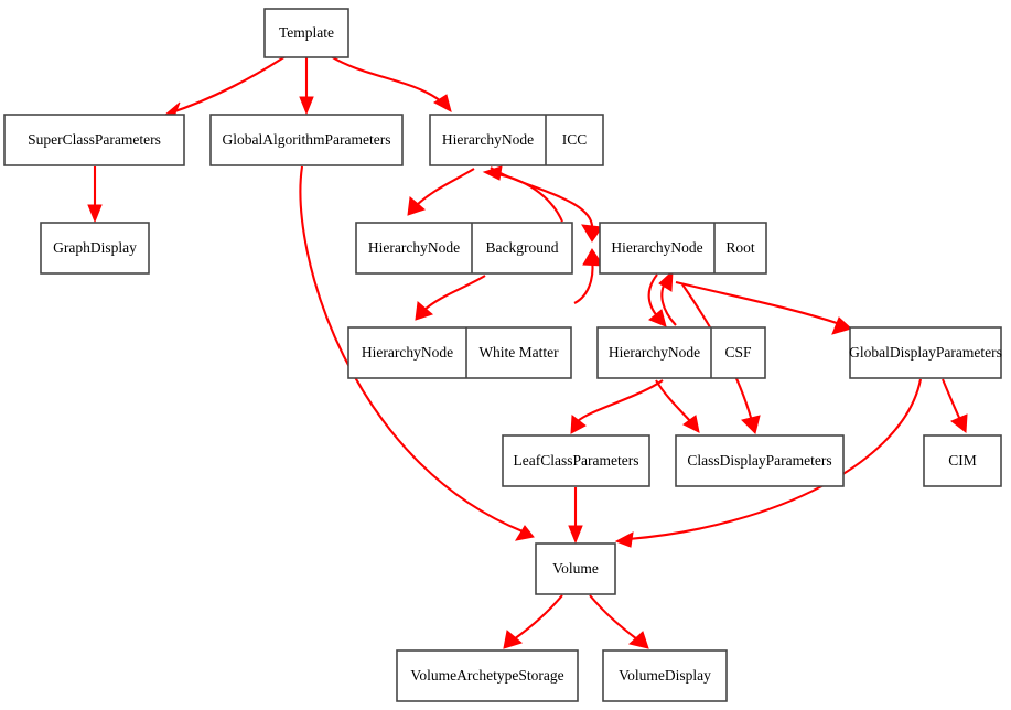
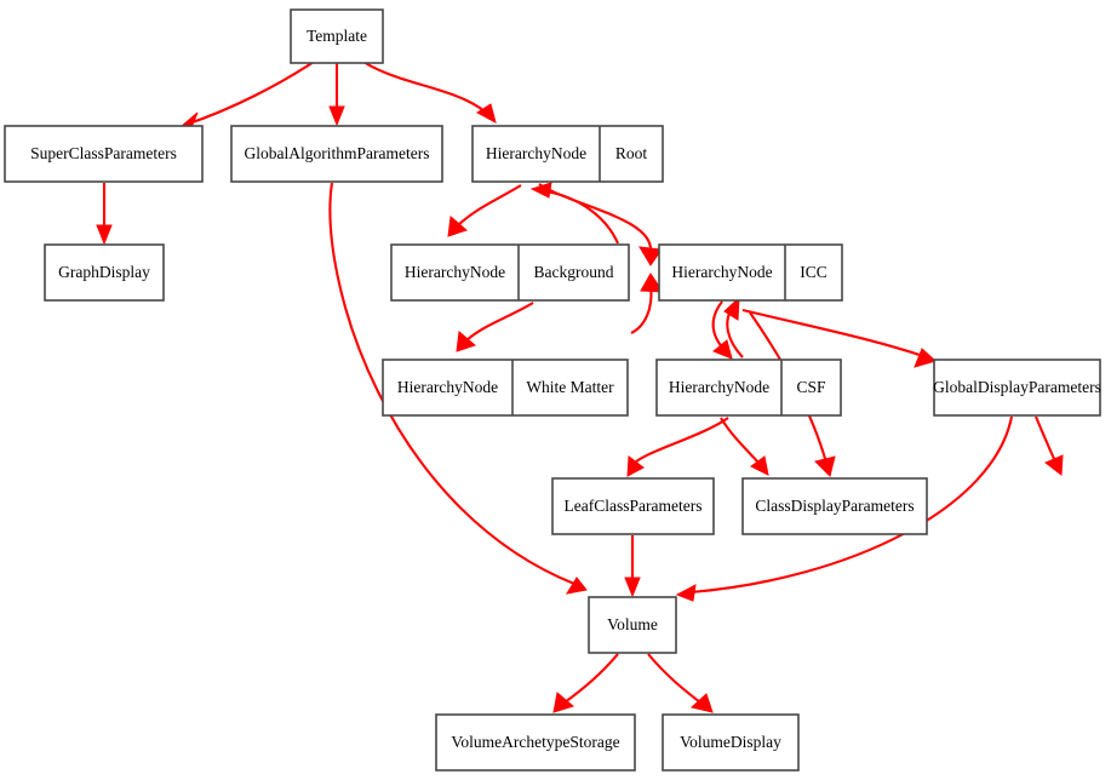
  Template
  SuperClassParameters
  GraphDisplay
  GlobalAlgorithmParameters
  HierarchyNode
- ICC
+ Root
  HierarchyNode
  Background
  HierarchyNode
- Root
+ ICC
  HierarchyNode
  White Matter
  HierarchyNode
  CSF
  GlobalDisplayParameters
  LeafClassParameters
  ClassDisplayParameters
- CIM
  Volume
  VolumeArchetypeStorage
  VolumeDisplay
